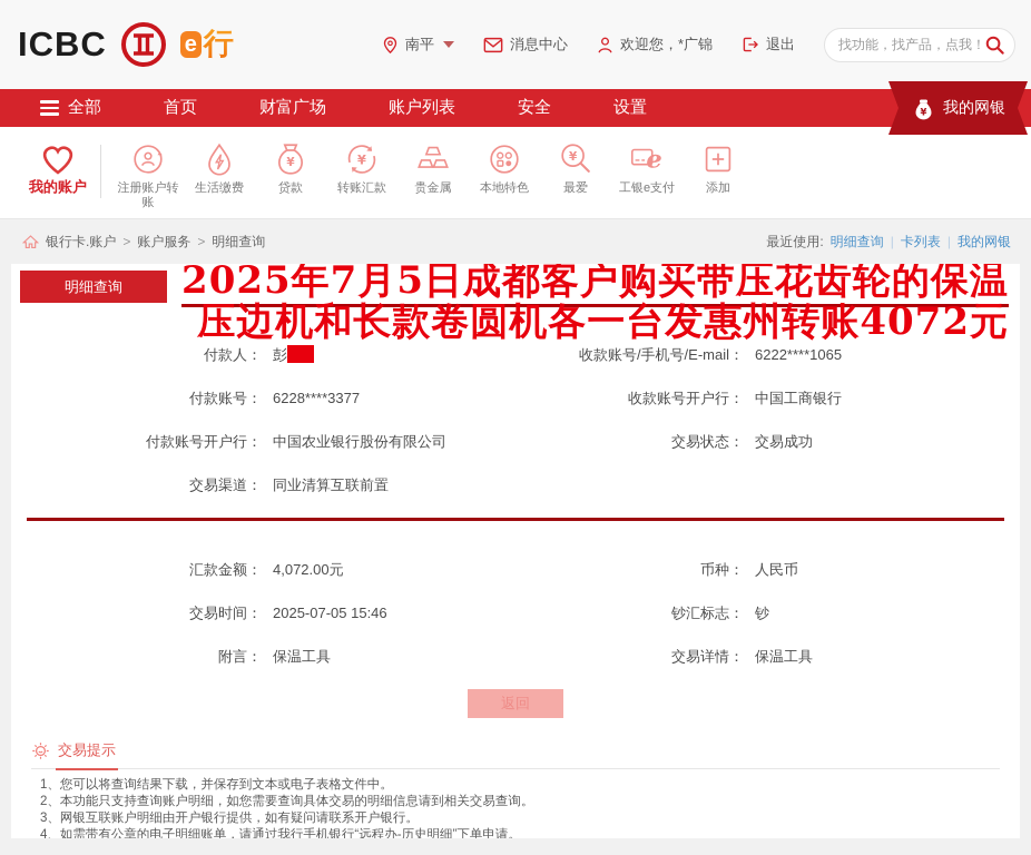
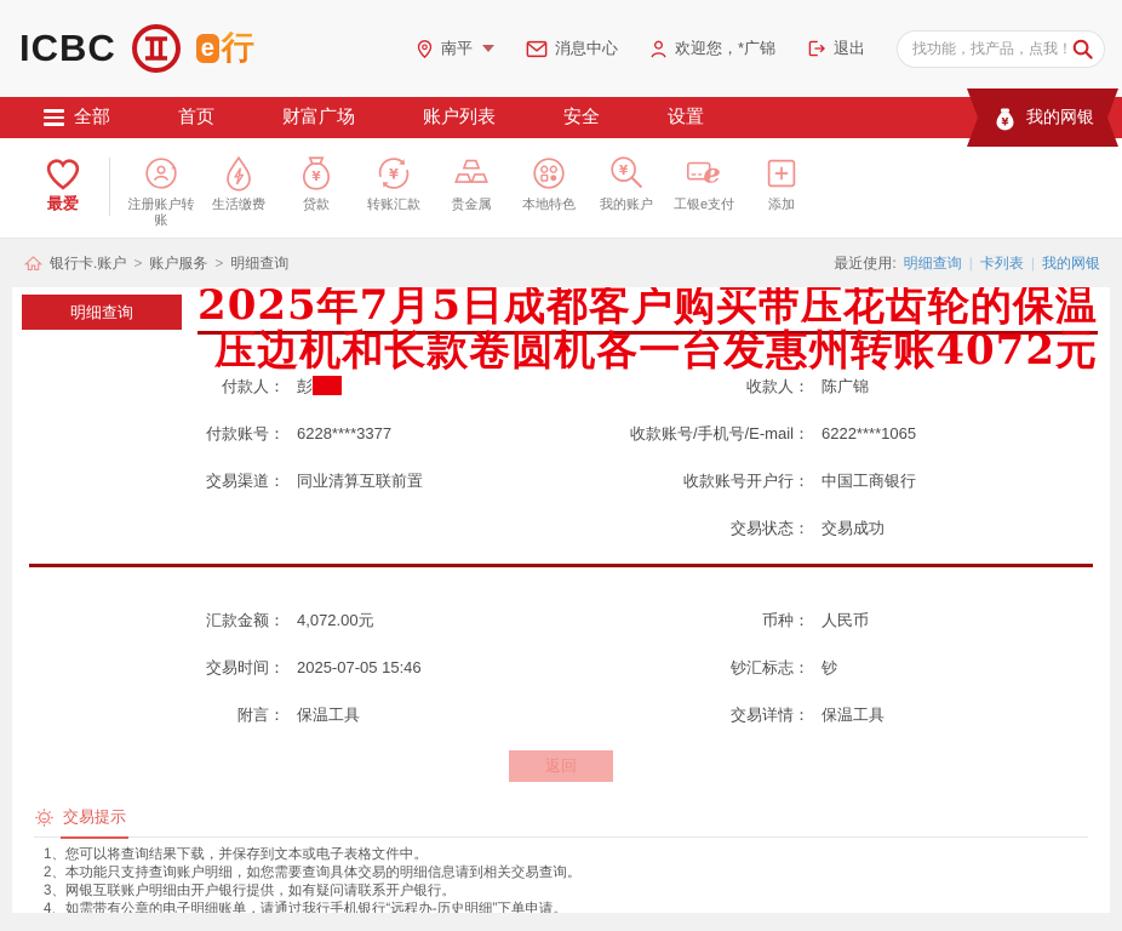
  ICBC
  e
  行
  南平
  消息中心
  欢迎您，*广锦
  退出
  找功能，找产品，点我！
  全部
  首页
  财富广场
  账户列表
  安全
  设置
  ¥
  我的网银
- 我的账户
+ 最爱
  注册账户转账
  生活缴费
  ¥
  贷款
  ¥
  转账汇款
  贵金属
  本地特色
  ¥
- 最爱
+ 我的账户
  e
  工银e支付
  添加
  银行卡.账户
  >
  账户服务
  >
  明细查询
  最近使用:
  明细查询
  |
  卡列表
  |
  我的网银
  明细查询
  2025年7月5日成都客户购买带压花齿轮的保温
  压边机和长款卷圆机各一台发惠州转账4072元
  付款人：
  彭
  付款账号：
  6228****3377
- 付款账号开户行：
- 中国农业银行股份有限公司
  交易渠道：
  同业清算互联前置
+ 收款人：
+ 陈广锦
  收款账号/手机号/E-mail：
  6222****1065
  收款账号开户行：
  中国工商银行
  交易状态：
  交易成功
  汇款金额：
  4,072.00元
  交易时间：
  2025-07-05 15:46
  附言：
  保温工具
  币种：
  人民币
  钞汇标志：
  钞
  交易详情：
  保温工具
  返回
  交易提示
  1、您可以将查询结果下载，并保存到文本或电子表格文件中。
  2、本功能只支持查询账户明细，如您需要查询具体交易的明细信息请到相关交易查询。
  3、网银互联账户明细由开户银行提供，如有疑问请联系开户银行。
  4、如需带有公章的电子明细账单，请通过我行手机银行“远程办-历史明细”下单申请。
